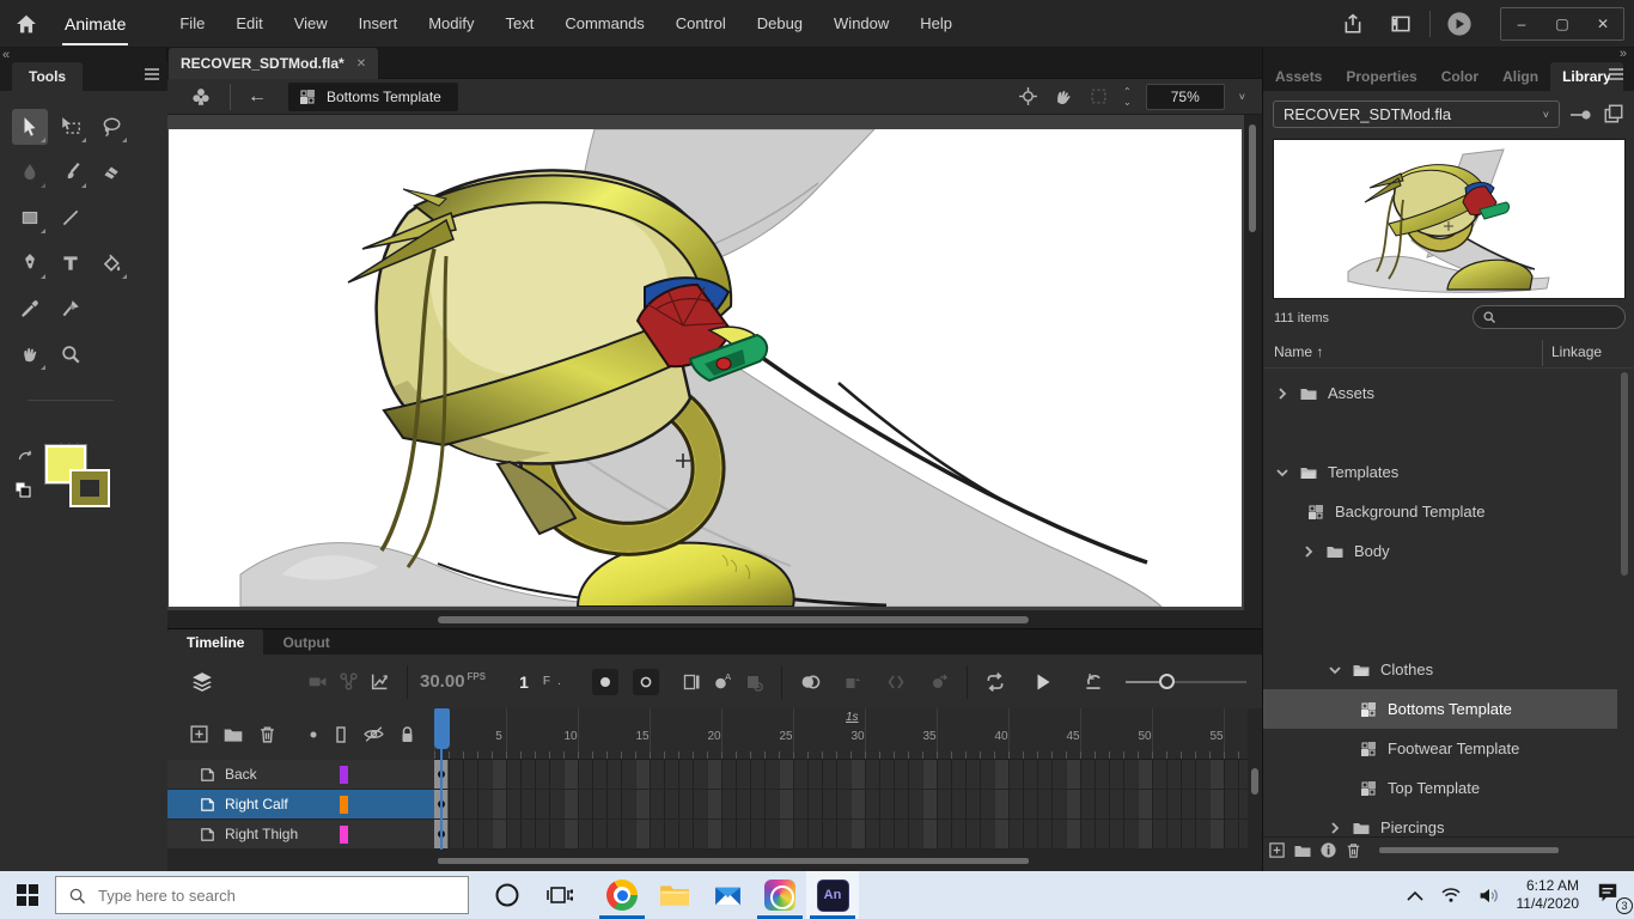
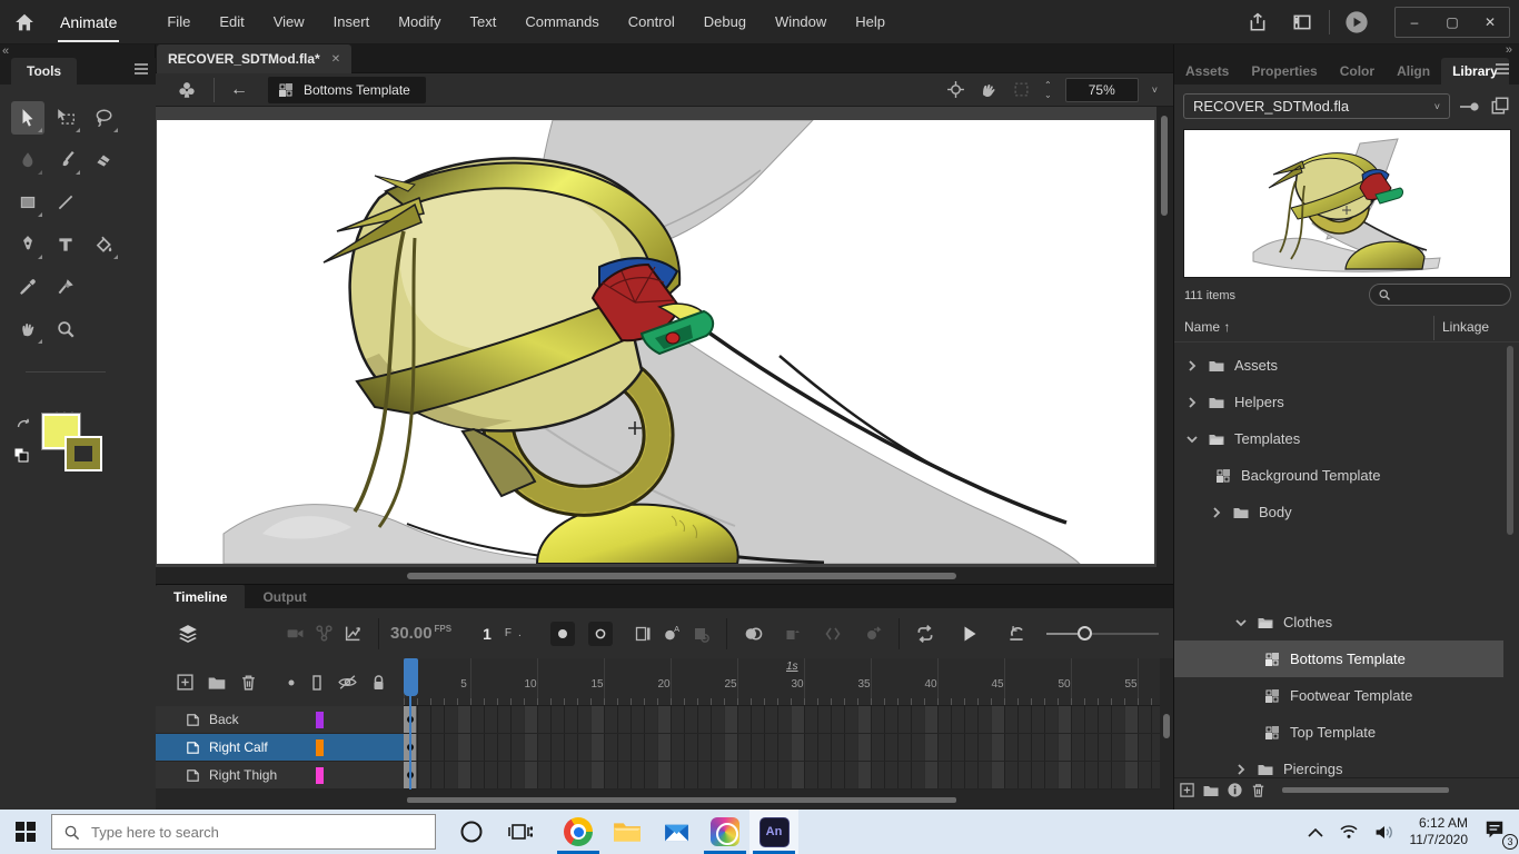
  Animate
  File
  Edit
  View
  Insert
  Modify
  Text
  Commands
  Control
  Debug
  Window
  Help
  –
  ▢
  ✕
  RECOVER_SDTMod.fla*
  ✕
  «
  Tools
  ←
  Bottoms Template
  ⌃
  75%
  ˅
  Timeline
  Output
  30.00
  FPS
  1
  F
  .
  A
  1s
  5
  10
  15
  20
  25
  30
  35
  40
  45
  50
  55
  Back
  Right Calf
  Right Thigh
  »
  Assets
  Properties
  Color
  Align
  Library
  RECOVER_SDTMod.fla
  ˅
  111 items
  Name ↑
  Linkage
  Assets
+ Helpers
  Templates
  Background Template
  Body
  Clothes
  Bottoms Template
  Footwear Template
  Top Template
  Piercings
  Type here to search
  An
  6:12 AM
- 11/4/2020
+ 11/7/2020
  3
